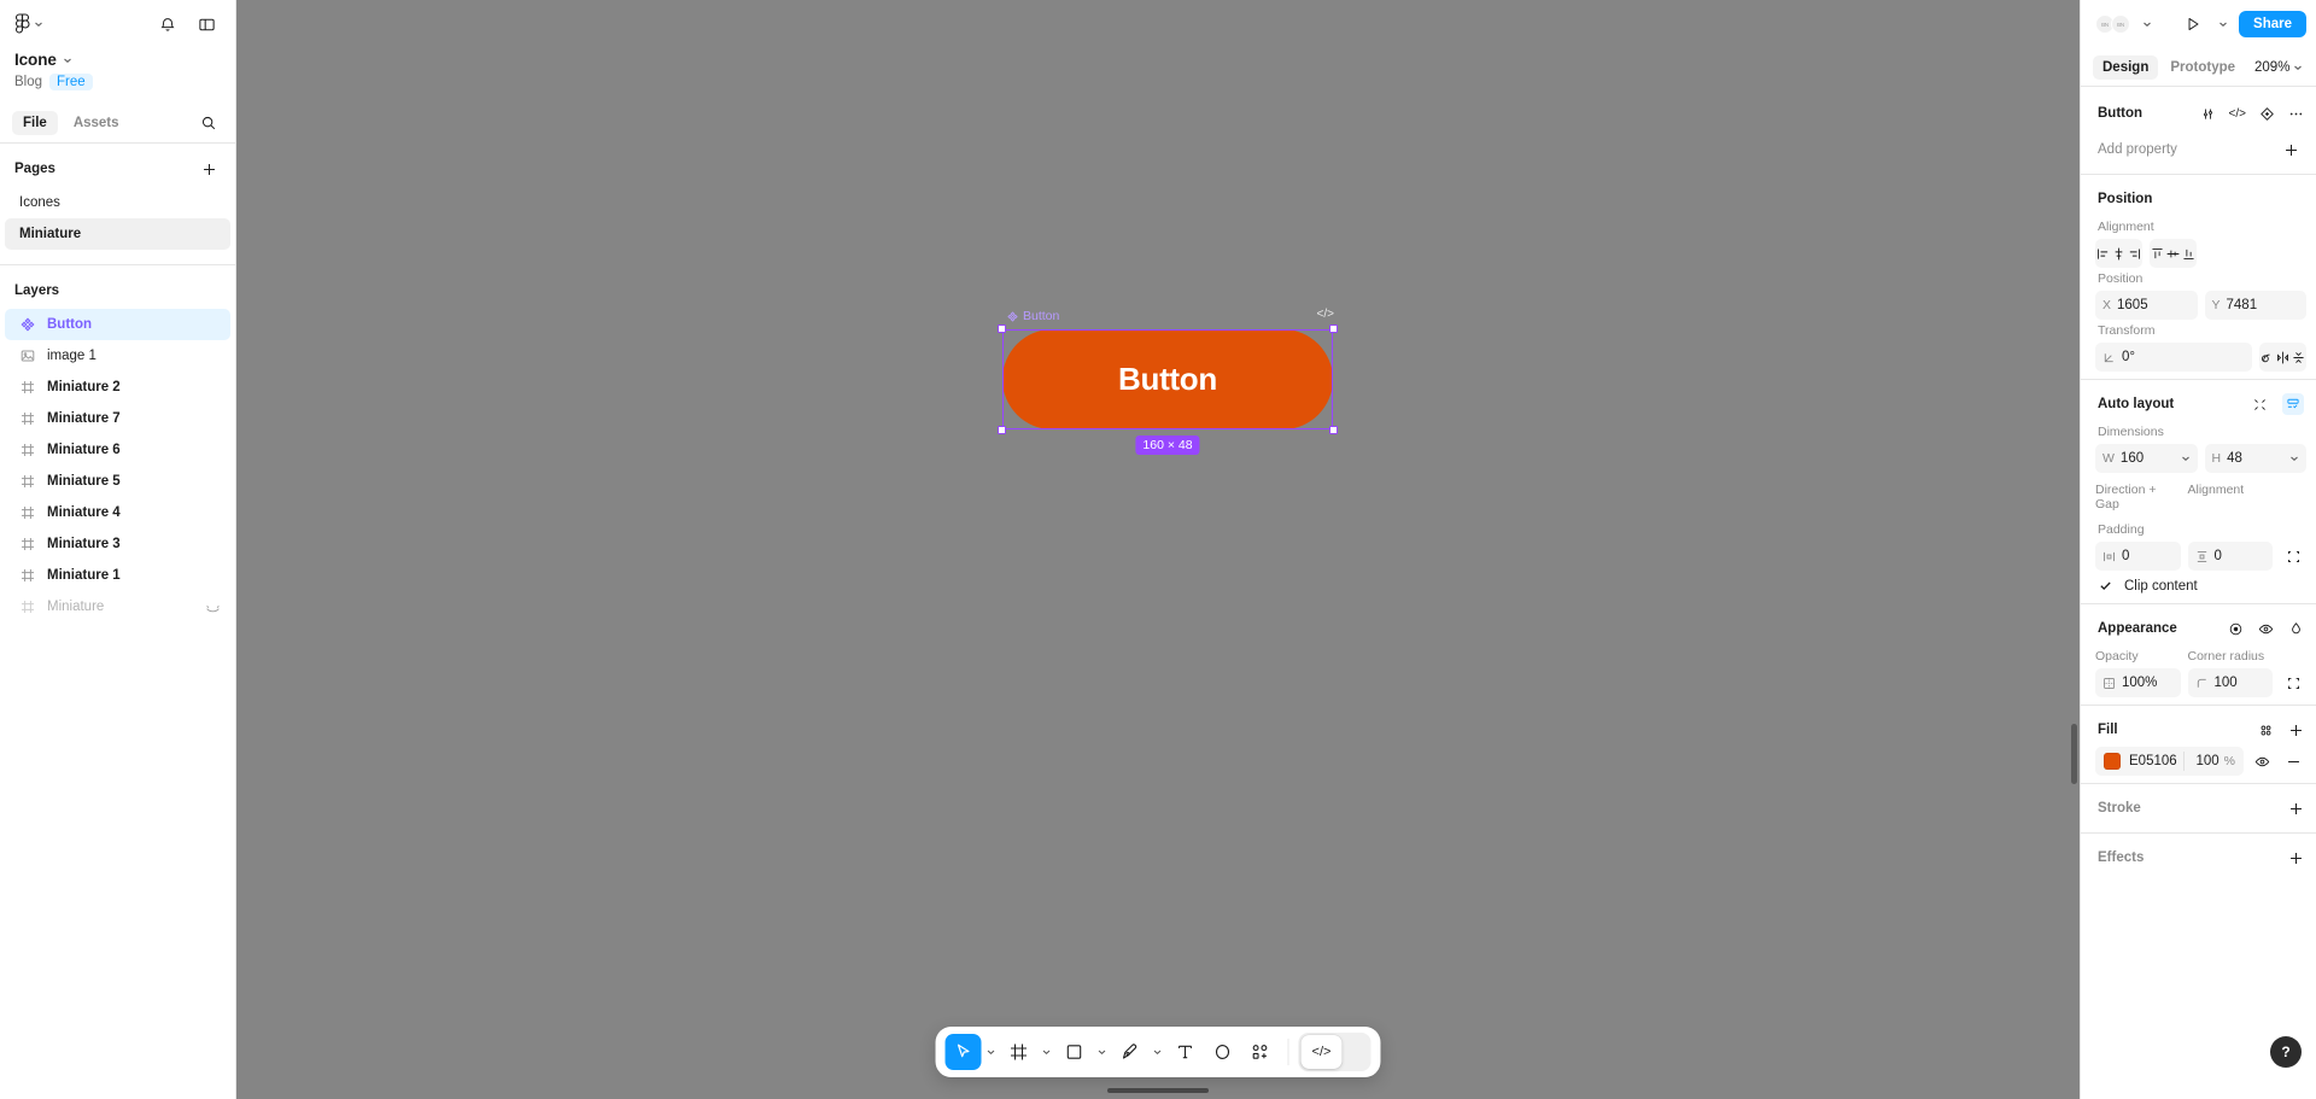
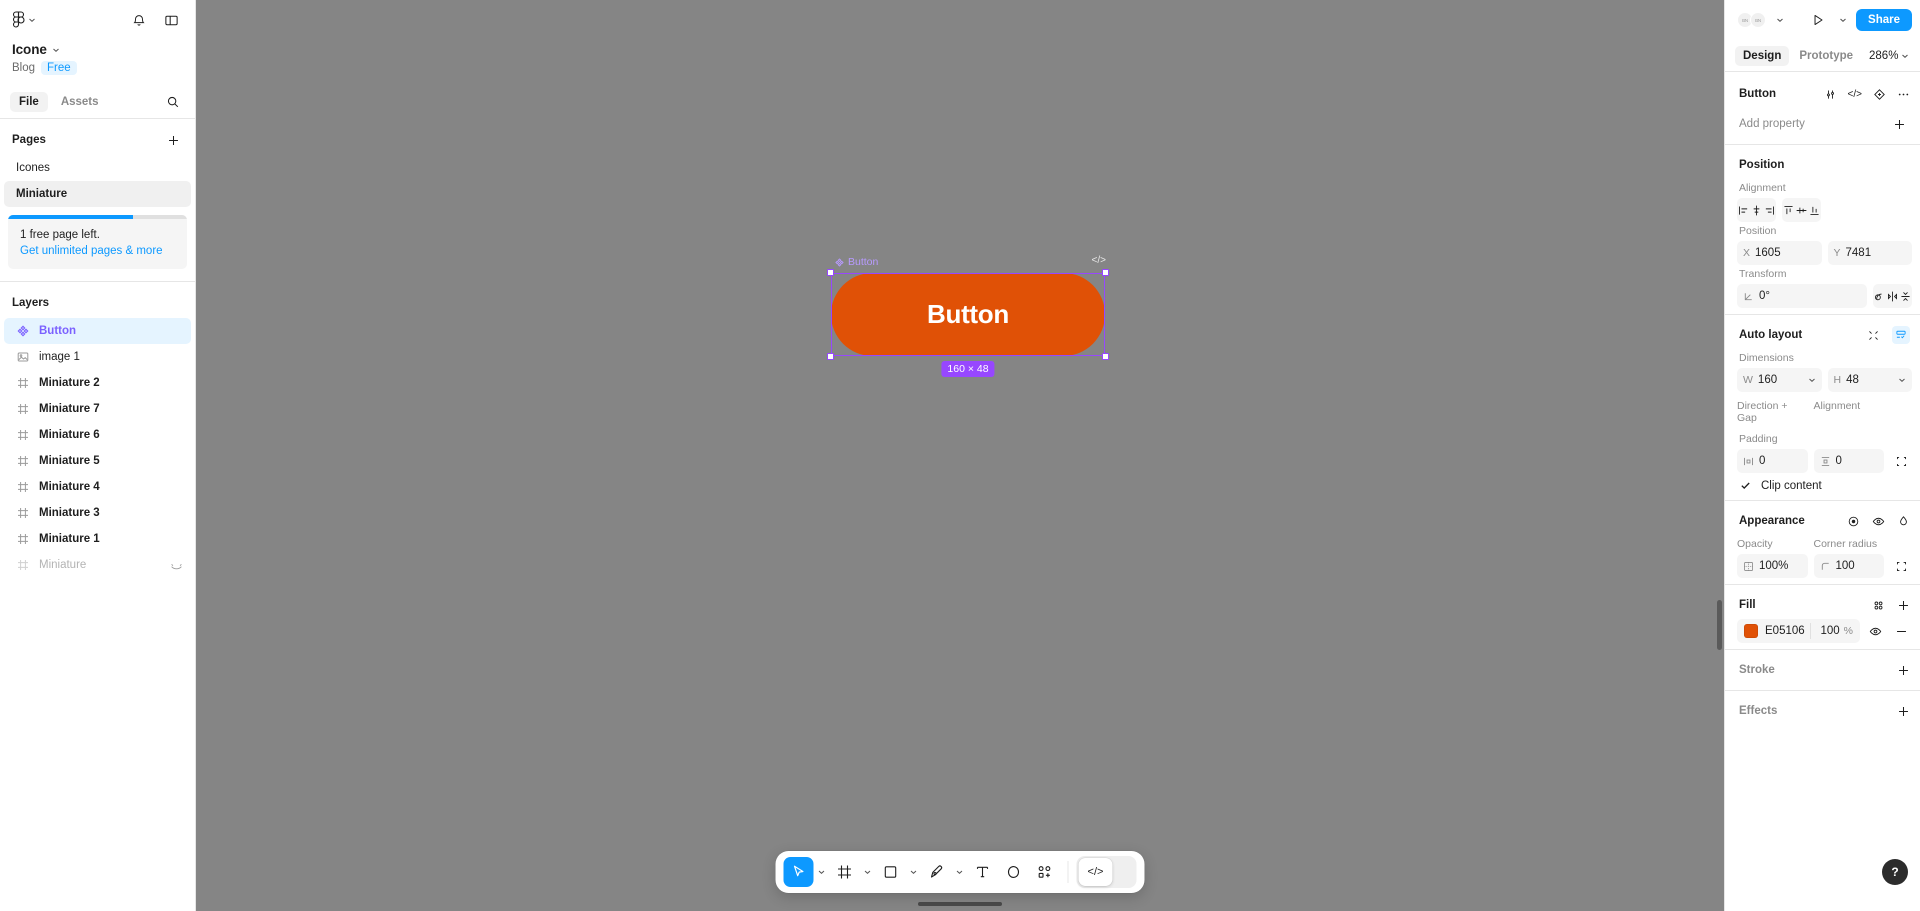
  Icone
  Blog
  Free
  File
  Assets
  Pages
  Icones
  Miniature
+ 1 free page left.
+ Get unlimited pages & more
  Layers
  Button
  image 1
  Miniature 2
  Miniature 7
  Miniature 6
  Miniature 5
  Miniature 4
  Miniature 3
  Miniature 1
  Miniature
  Button
  </>
  Button
  160 × 48
  </>
  Share
  Design
  Prototype
- 209%
+ 286%
  Button
  </>
  Add property
  Position
  Alignment
  Position
  X
  1605
  Y
  7481
  Transform
  0°
  Auto layout
  Dimensions
  W
  160
  H
  48
  Direction + Gap
  Alignment
  Padding
  0
  0
  Clip content
  Appearance
  Opacity
  Corner radius
  100%
  100
  Fill
  E05106
  100
  %
  Stroke
  Effects
  ?
